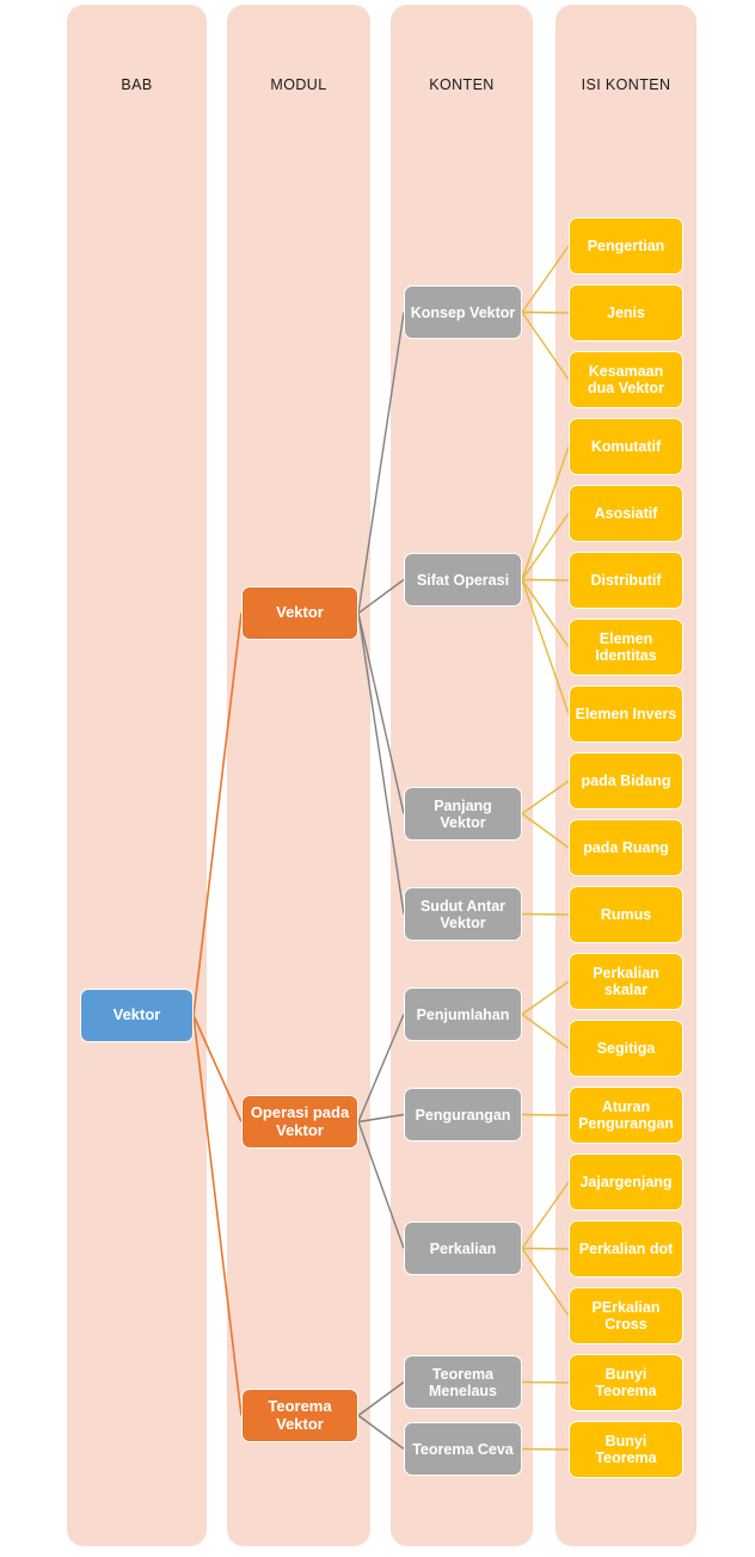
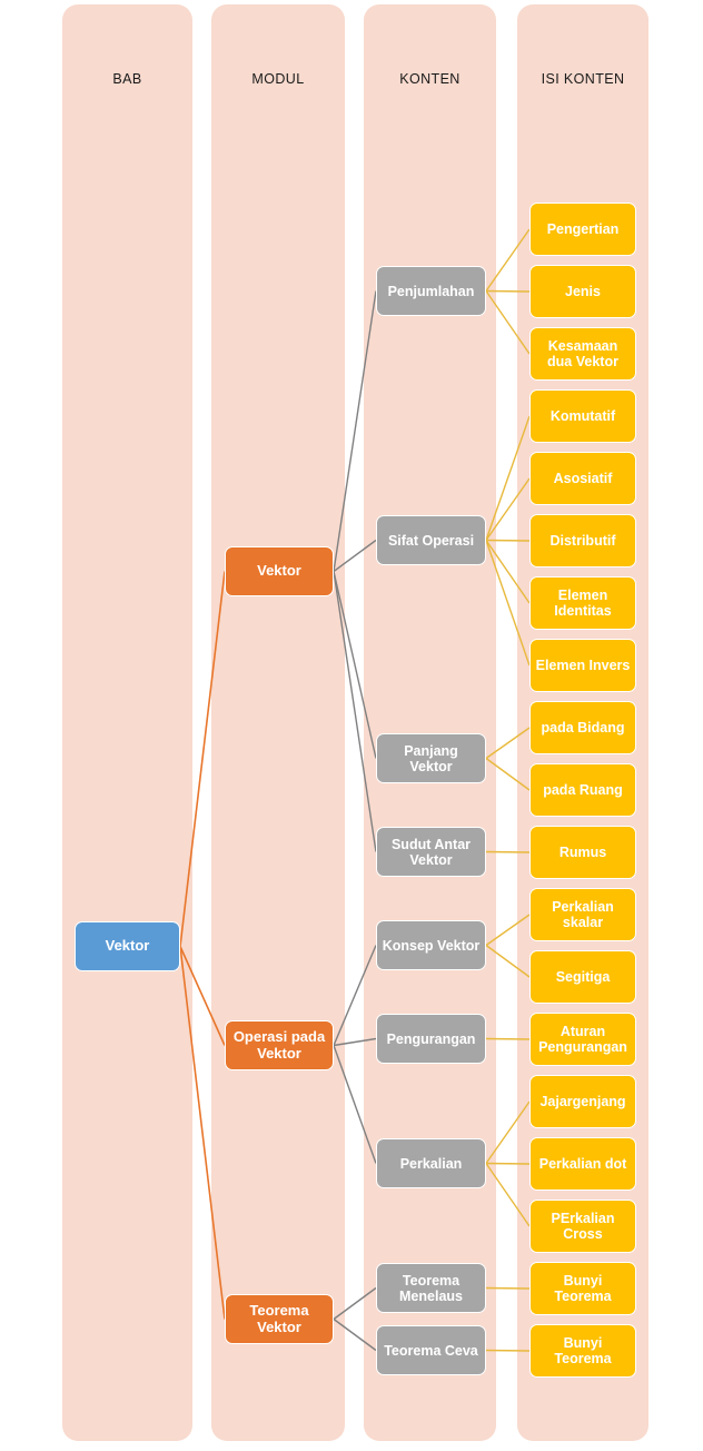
  BAB
  MODUL
  KONTEN
  ISI KONTEN
  Vektor
  Vektor
  Operasi pada Vektor
  Teorema Vektor
- Konsep Vektor
+ Penjumlahan
  Sifat Operasi
  Panjang Vektor
  Sudut Antar Vektor
- Penjumlahan
+ Konsep Vektor
  Pengurangan
  Perkalian
  Teorema Menelaus
  Teorema Ceva
  Pengertian
  Jenis
  Kesamaan dua Vektor
  Komutatif
  Asosiatif
  Distributif
  Elemen Identitas
  Elemen Invers
  pada Bidang
  pada Ruang
  Rumus
  Perkalian skalar
  Segitiga
  Aturan Pengurangan
  Jajargenjang
  Perkalian dot
  PErkalian Cross
  Bunyi Teorema
  Bunyi Teorema
